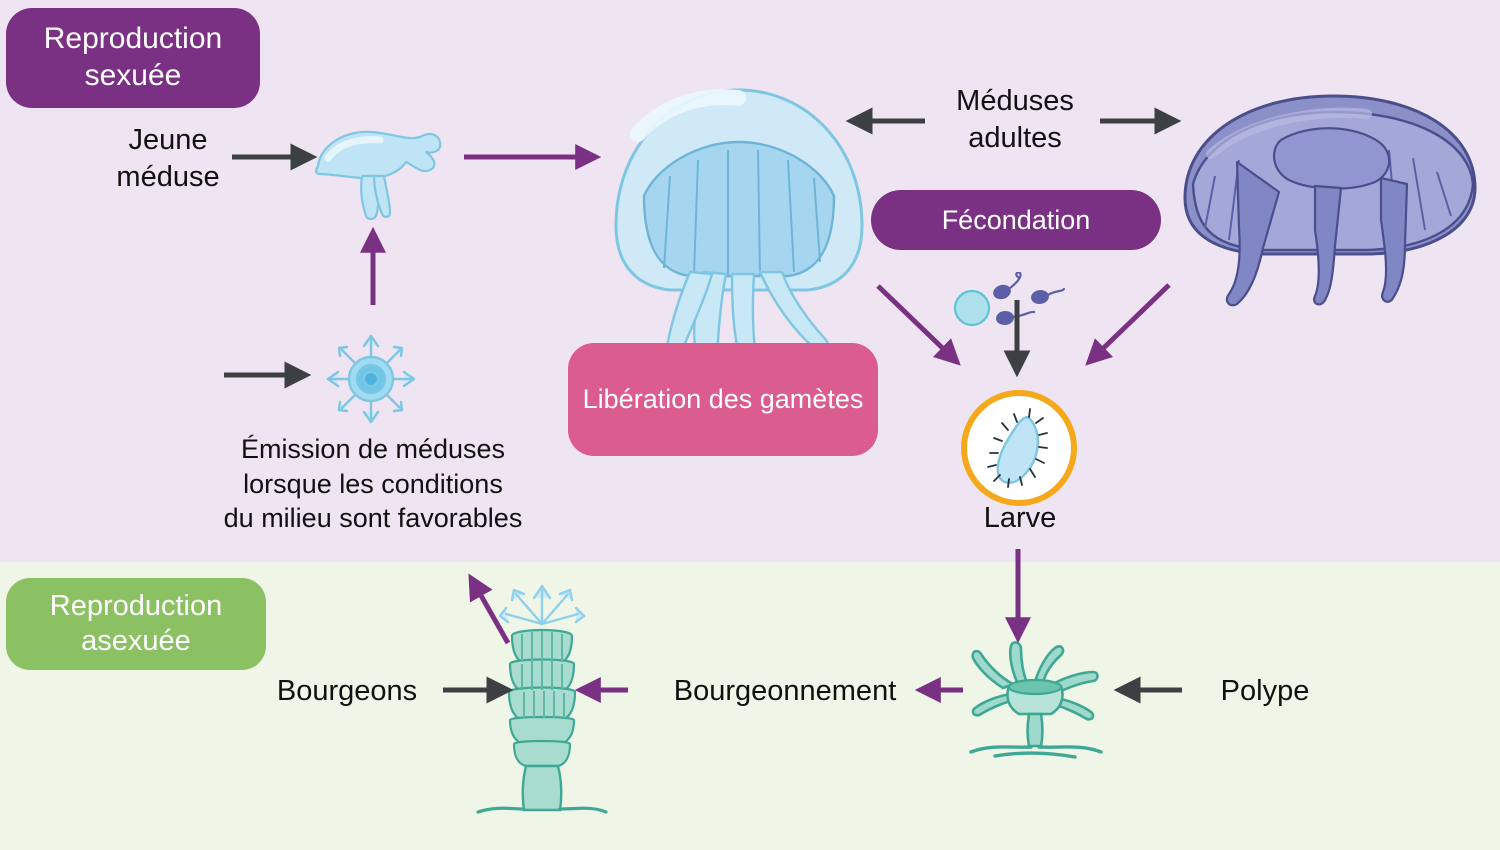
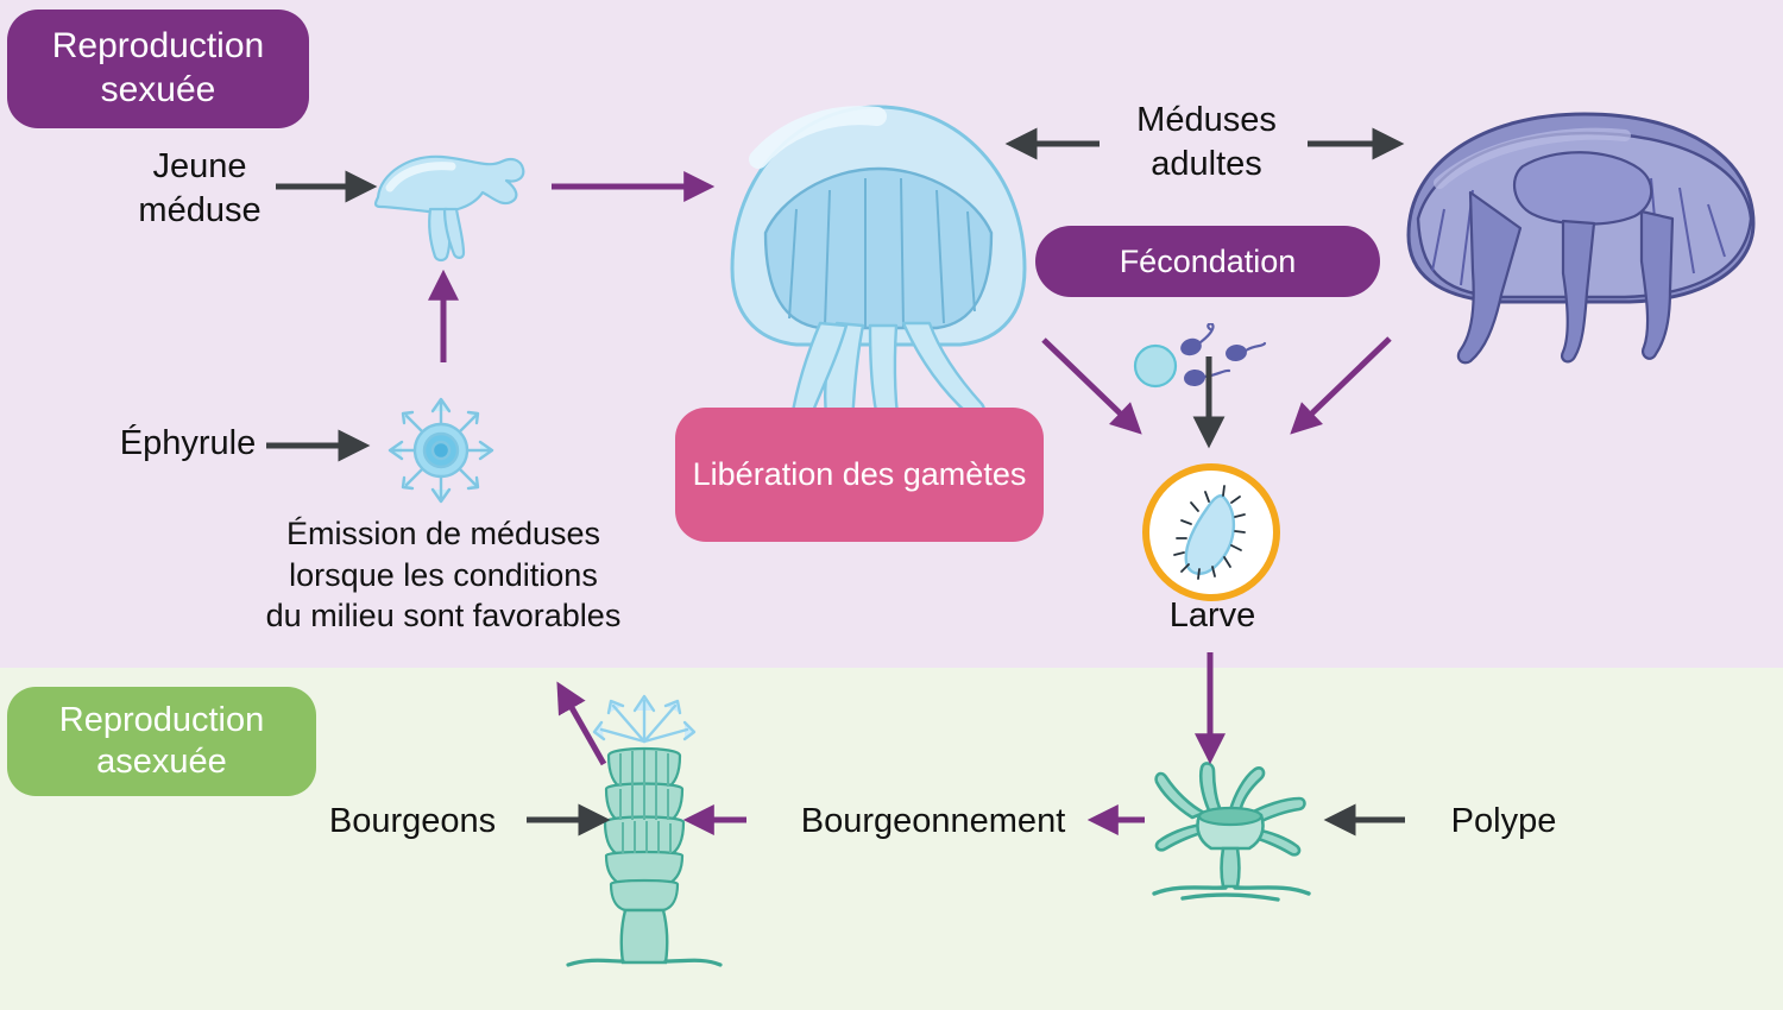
  Reproduction sexuée
  Reproduction asexuée
  Fécondation
  Libération des gamètes
  Jeune
  méduse
+ Éphyrule
  Émission de méduses
  lorsque les conditions
  du milieu sont favorables
  Méduses
  adultes
  Larve
  Bourgeons
  Bourgeonnement
  Polype
